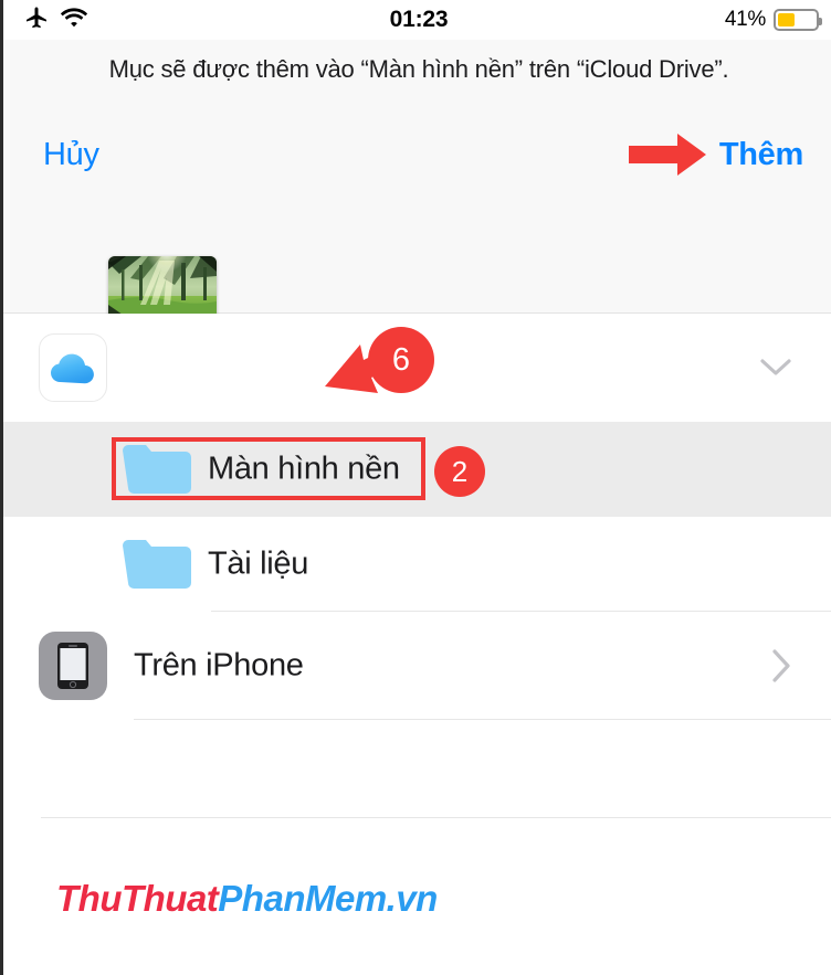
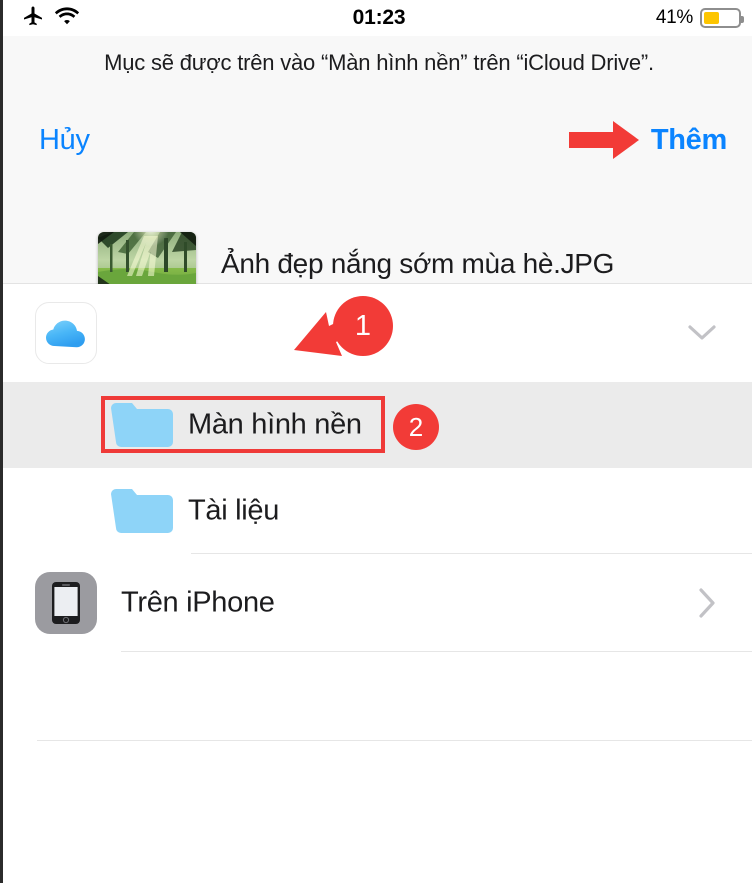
  01:23
  41%
- Mục sẽ được thêm vào “Màn hình nền” trên “iCloud Drive”.
+ Mục sẽ được trên vào “Màn hình nền” trên “iCloud Drive”.
  Hủy
  Thêm
+ Ảnh đẹp nắng sớm mùa hè.JPG
  Màn hình nền
  Tài liệu
  Trên iPhone
- 6
+ 1
  2
- ThuThuatPhanMem.vn
